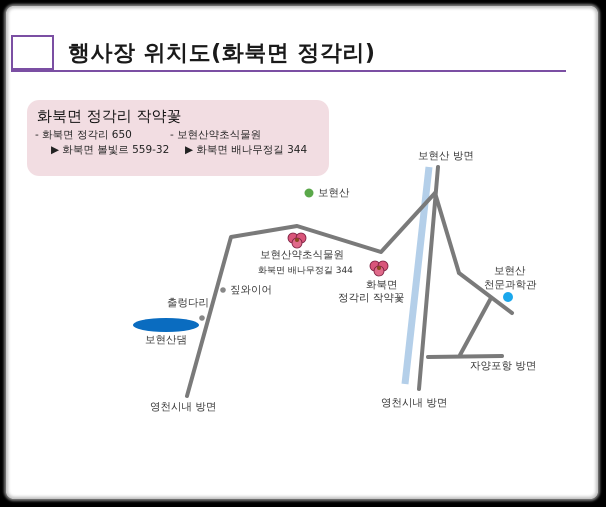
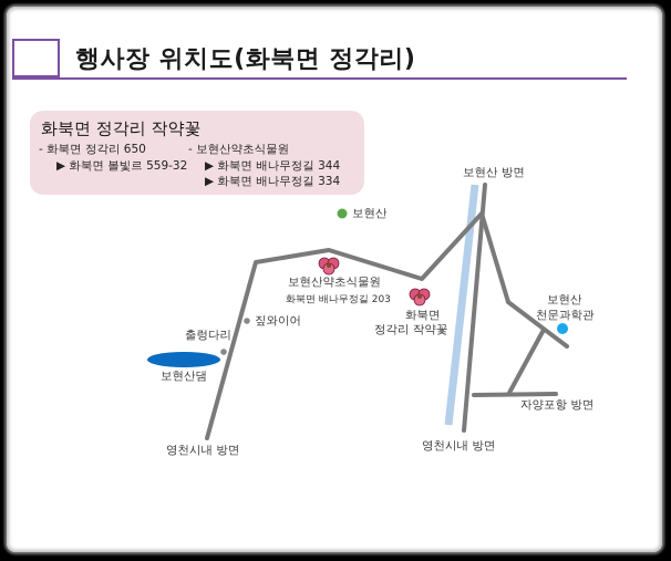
  행사장 위치도(화북면 정각리)
  화북면 정각리 작약꽃
  - 화북면 정각리 650
  ▶ 화북면 볼빛르 559-32
  - 보현산약초식물원
  ▶ 화북면 배나무정길 344
+ ▶ 화북면 배나무정길 334
  보현산 방면
  보현산
  보현산약초식물원
- 화북면 배나무정길 344
+ 화북면 배나무정길 203
  화북면
  정각리 작약꽃
  보현산
  천문과학관
  짚와이어
  출렁다리
  보현산댐
  영천시내 방면
  영천시내 방면
  자양포항 방면
